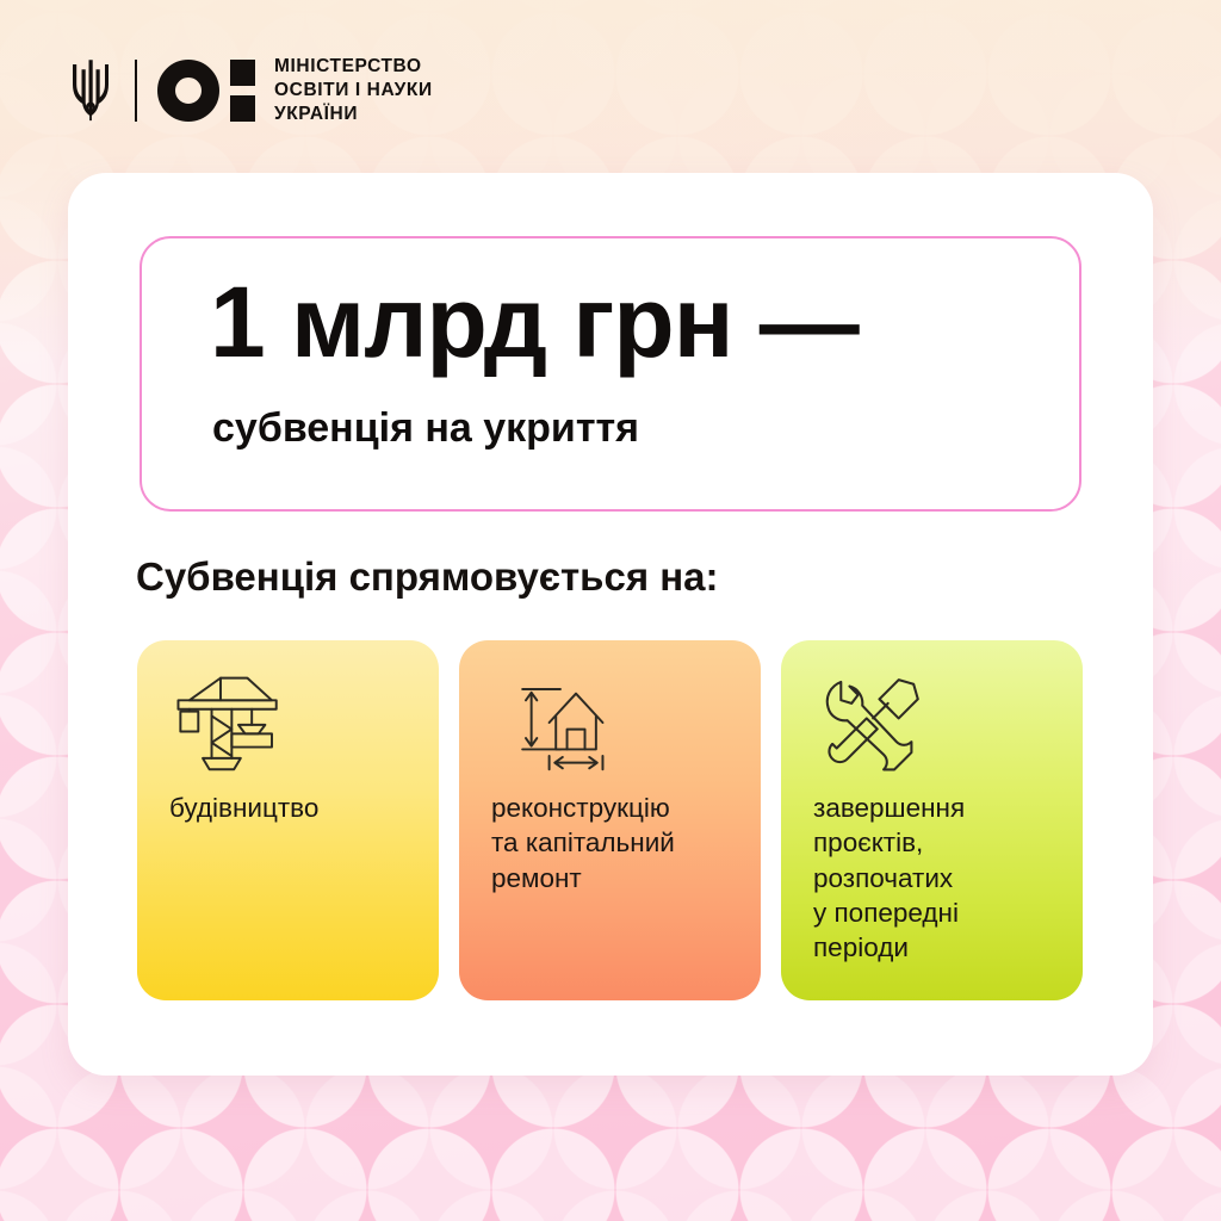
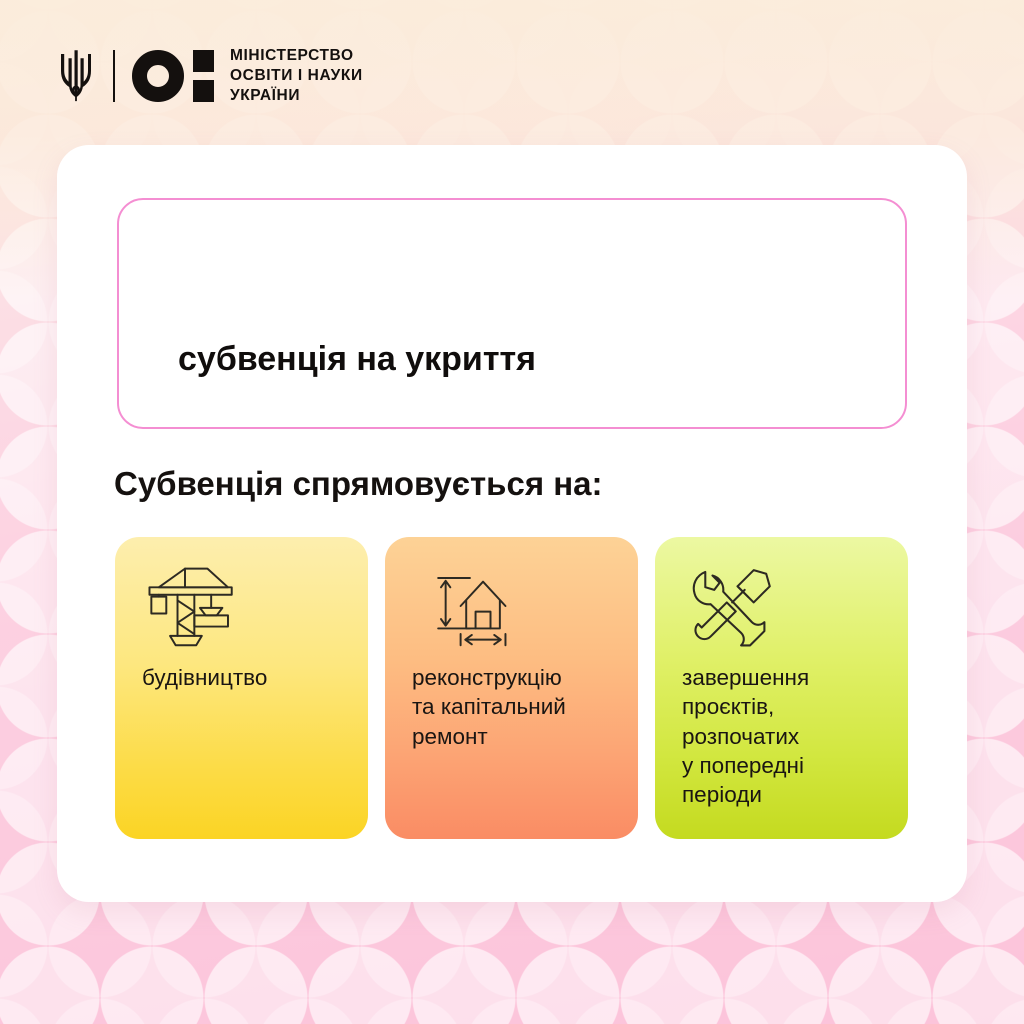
  МІНІСТЕРСТВО
  ОСВІТИ І НАУКИ
  УКРАЇНИ
- 1 млрд грн —
  субвенція на укриття
  Субвенція спрямовується на:
  будівництво
  реконструкцію
  та капітальний
  ремонт
  завершення
  проєктів,
  розпочатих
  у попередні
  періоди
